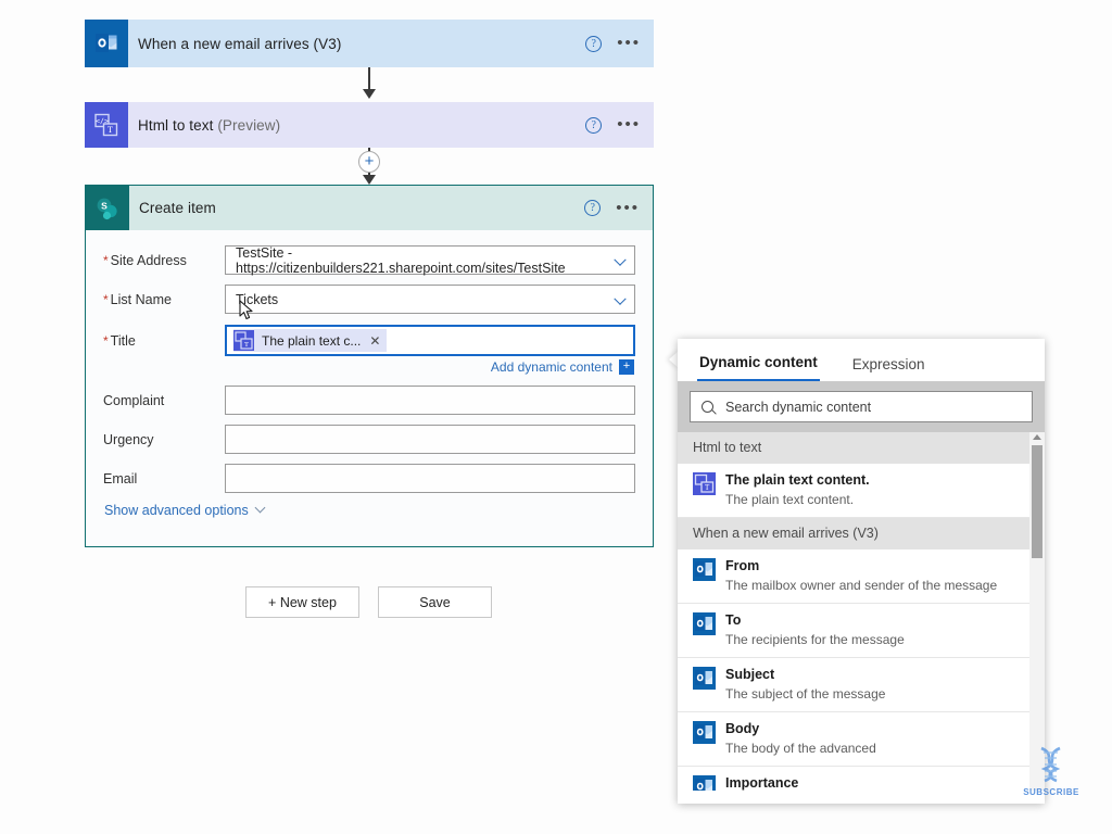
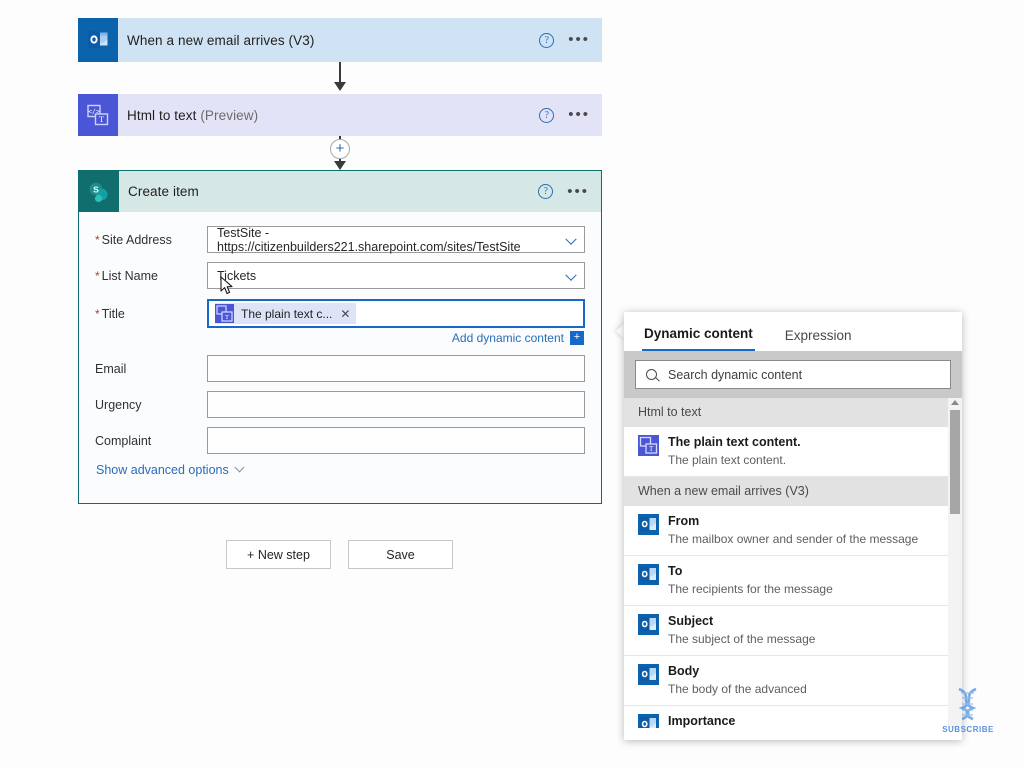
  When a new email arrives (V3)
  ?
  •••
  </>
  T
  Html to text (Preview)
  ?
  •••
  +
  S
  Create item
  ?
  •••
  * Site Address
  TestSite - https://citizenbuilders221.sharepoint.com/sites/TestSite
  * List Name
  Tickets
  * Title
  The plain text c...
  ✕
  Add dynamic content
  +
- Complaint
+ Email
  Urgency
- Email
+ Complaint
  Show advanced options
  + New step
  Save
  Dynamic content
  Expression
  Search dynamic content
  Html to text
  T
  The plain text content.
  The plain text content.
  When a new email arrives (V3)
  From
  The mailbox owner and sender of the message
  To
  The recipients for the message
  Subject
  The subject of the message
  Body
  The body of the advanced
  Importance
  SUBSCRIBE
